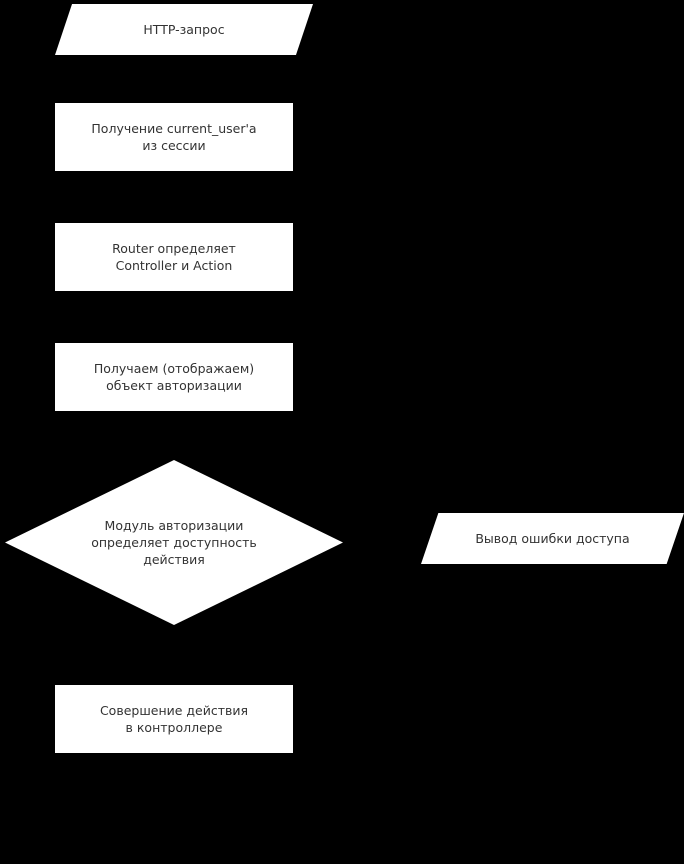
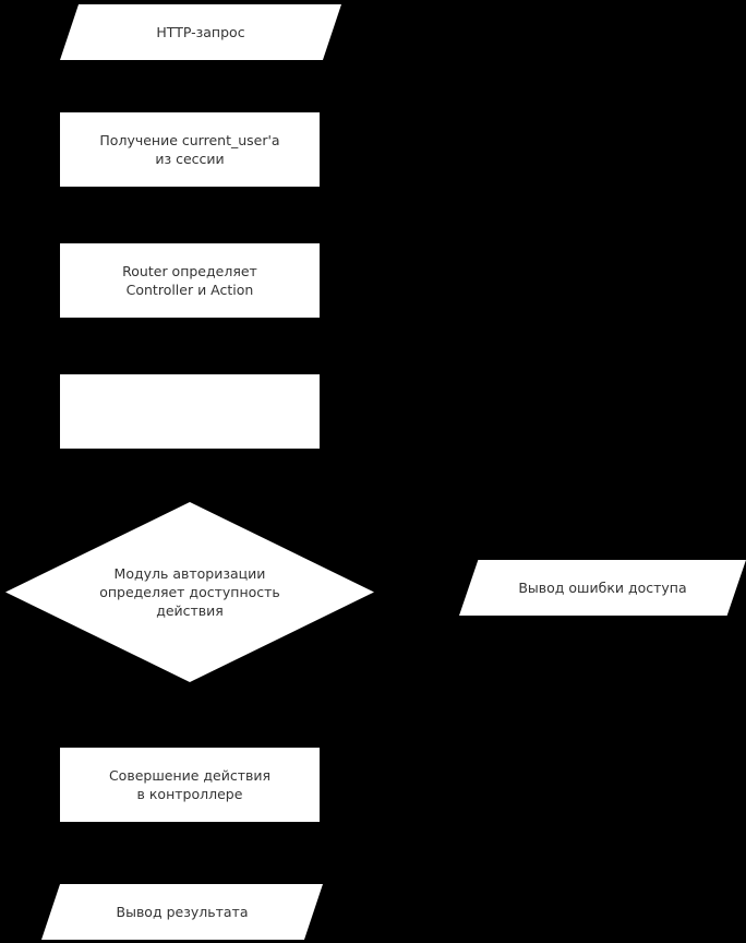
  HTTP-запрос
  Получение current_user'a
  из сессии
  Router определяет
  Controller и Action
- Получаем (отображаем)
- объект авторизации
  Модуль авторизации
  определяет доступность
  действия
  Вывод ошибки доступа
  Совершение действия
  в контроллере
+ Вывод результата
